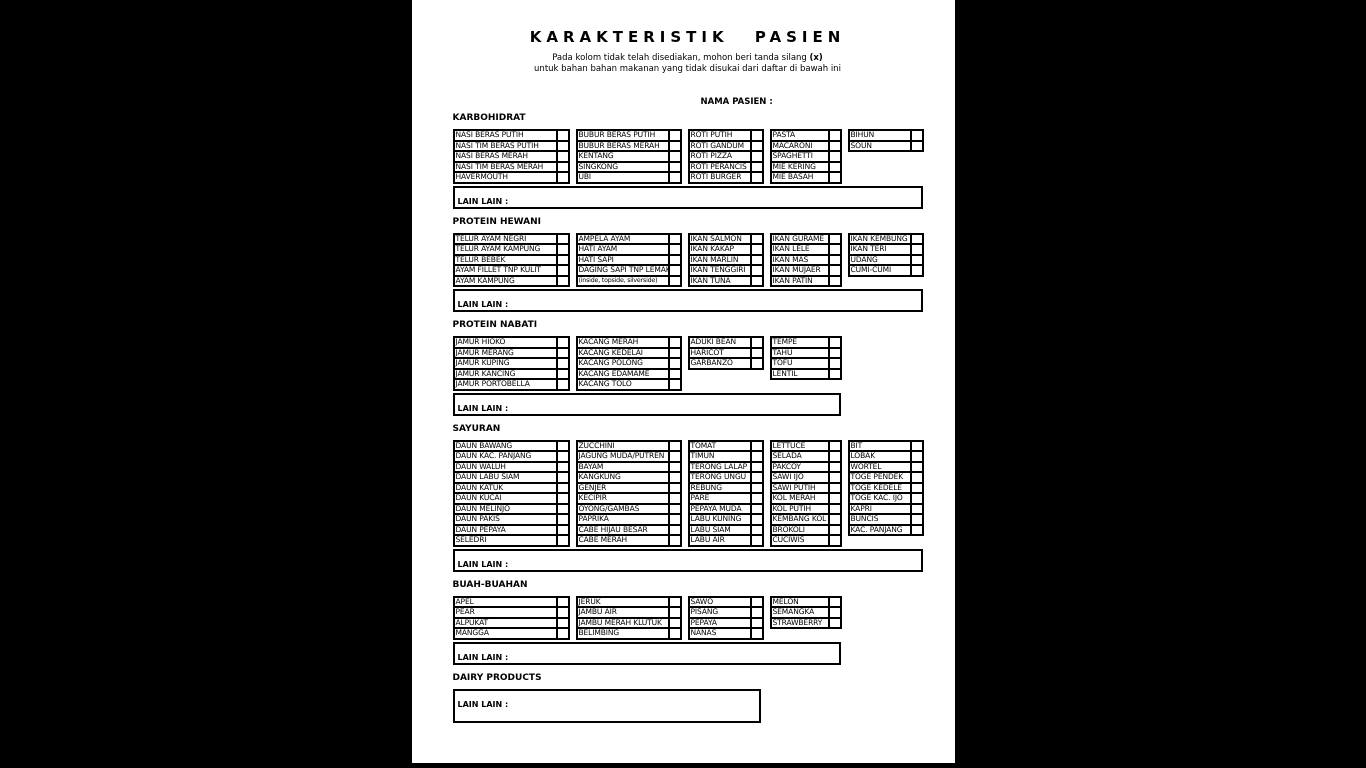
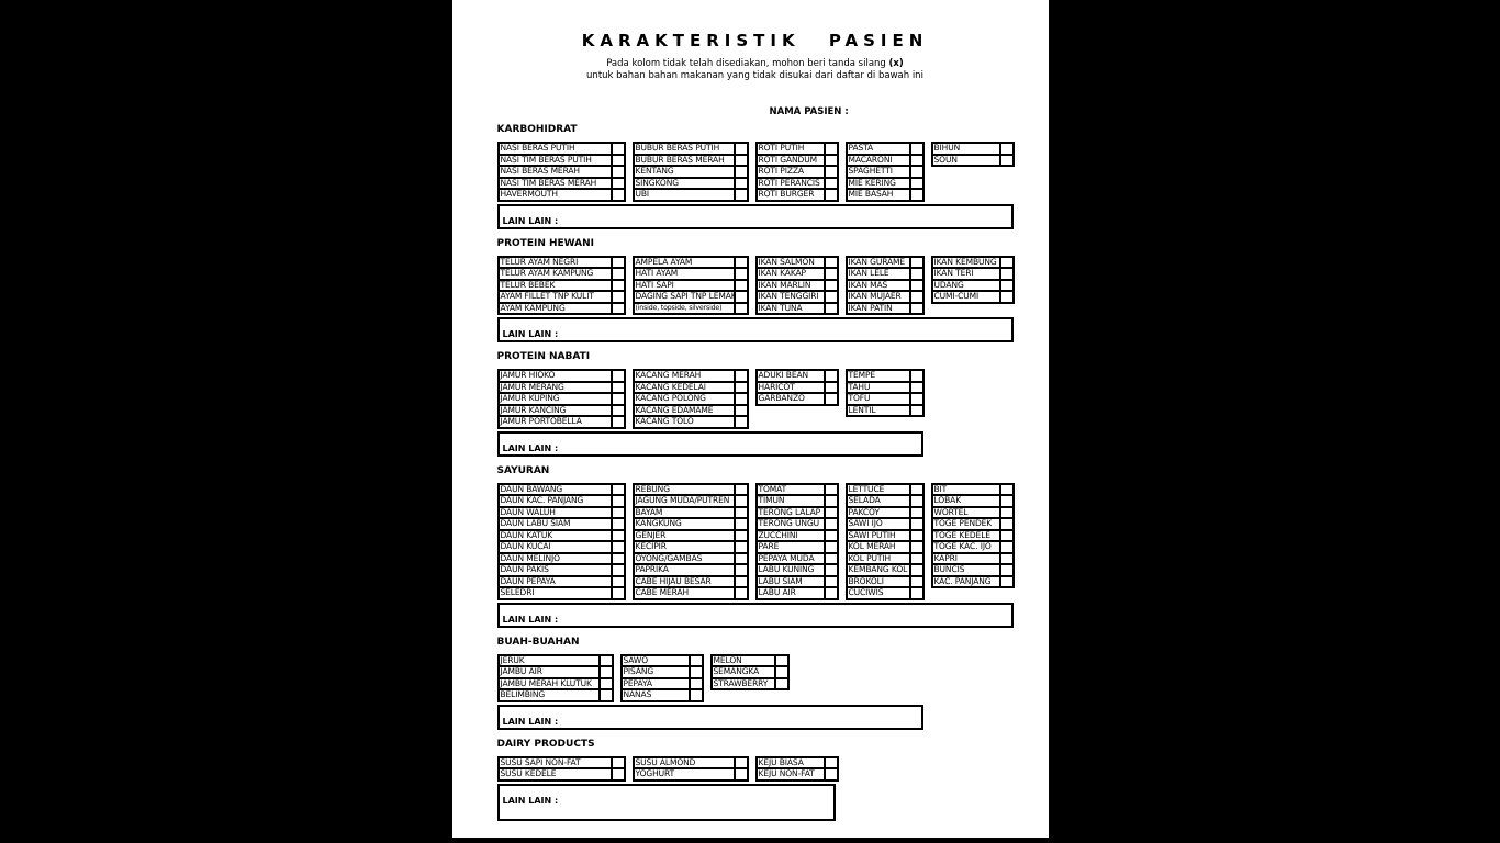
  KARAKTERISTIK PASIEN
  Pada kolom tidak telah disediakan, mohon beri tanda silang (x)
  untuk bahan bahan makanan yang tidak disukai dari daftar di bawah ini
  NAMA PASIEN :
  KARBOHIDRAT
  NASI BERAS PUTIH
  NASI TIM BERAS PUTIH
  NASI BERAS MERAH
  NASI TIM BERAS MERAH
  HAVERMOUTH
  BUBUR BERAS PUTIH
  BUBUR BERAS MERAH
  KENTANG
  SINGKONG
  UBI
  ROTI PUTIH
  ROTI GANDUM
  ROTI PIZZA
  ROTI PERANCIS
  ROTI BURGER
  PASTA
  MACARONI
  SPAGHETTI
  MIE KERING
  MIE BASAH
  BIHUN
  SOUN
  LAIN LAIN :
  PROTEIN HEWANI
  TELUR AYAM NEGRI
  TELUR AYAM KAMPUNG
  TELUR BEBEK
  AYAM FILLET TNP KULIT
  AYAM KAMPUNG
  AMPELA AYAM
  HATI AYAM
  HATI SAPI
  DAGING SAPI TNP LEMA
  IKAN SALMON
  IKAN KAKAP
  IKAN MARLIN
  IKAN TENGGIRI
  IKAN TUNA
  IKAN GURAME
  IKAN LELE
  IKAN MAS
  IKAN MUJAER
  IKAN PATIN
  IKAN KEMBUNG
  IKAN TERI
  UDANG
  CUMI-CUMI
  LAIN LAIN :
  PROTEIN NABATI
  JAMUR HIOKO
  JAMUR MERANG
  JAMUR KUPING
  JAMUR KANCING
  JAMUR PORTOBELLA
  KACANG MERAH
  KACANG KEDELAI
  KACANG POLONG
  KACANG EDAMAME
  KACANG TOLO
  ADUKI BEAN
  HARICOT
  GARBANZO
  TEMPE
  TAHU
  TOFU
  LENTIL
  LAIN LAIN :
  SAYURAN
  DAUN BAWANG
  DAUN KAC. PANJANG
  DAUN WALUH
  DAUN LABU SIAM
  DAUN KATUK
  DAUN KUCAI
  DAUN MELINJO
  DAUN PAKIS
  DAUN PEPAYA
  SELEDRI
- ZUCCHINI
+ REBUNG
  JAGUNG MUDA/PUTREN
  BAYAM
  KANGKUNG
  GENJER
  KECIPIR
  OYONG/GAMBAS
  PAPRIKA
  CABE HIJAU BESAR
  CABE MERAH
  TOMAT
  TIMUN
  TERONG LALAP
  TERONG UNGU
- REBUNG
+ ZUCCHINI
  PARE
  PEPAYA MUDA
  LABU KUNING
  LABU SIAM
  LABU AIR
  LETTUCE
  SELADA
  PAKCOY
  SAWI IJO
  SAWI PUTIH
  KOL MERAH
  KOL PUTIH
  KEMBANG KOL
  BROKOLI
  CUCIWIS
  BIT
  LOBAK
  WORTEL
  TOGE PENDEK
  TOGE KEDELE
  TOGE KAC. IJO
  KAPRI
  BUNCIS
  KAC. PANJANG
  LAIN LAIN :
  BUAH-BUAHAN
- APEL
- PEAR
- ALPUKAT
- MANGGA
  JERUK
  JAMBU AIR
  JAMBU MERAH KLUTUK
  BELIMBING
  SAWO
  PISANG
  PEPAYA
  NANAS
  MELON
  SEMANGKA
  STRAWBERRY
  LAIN LAIN :
  DAIRY PRODUCTS
+ SUSU SAPI NON-FAT
+ SUSU KEDELE
+ SUSU ALMOND
+ YOGHURT
+ KEJU BIASA
+ KEJU NON-FAT
  LAIN LAIN :
